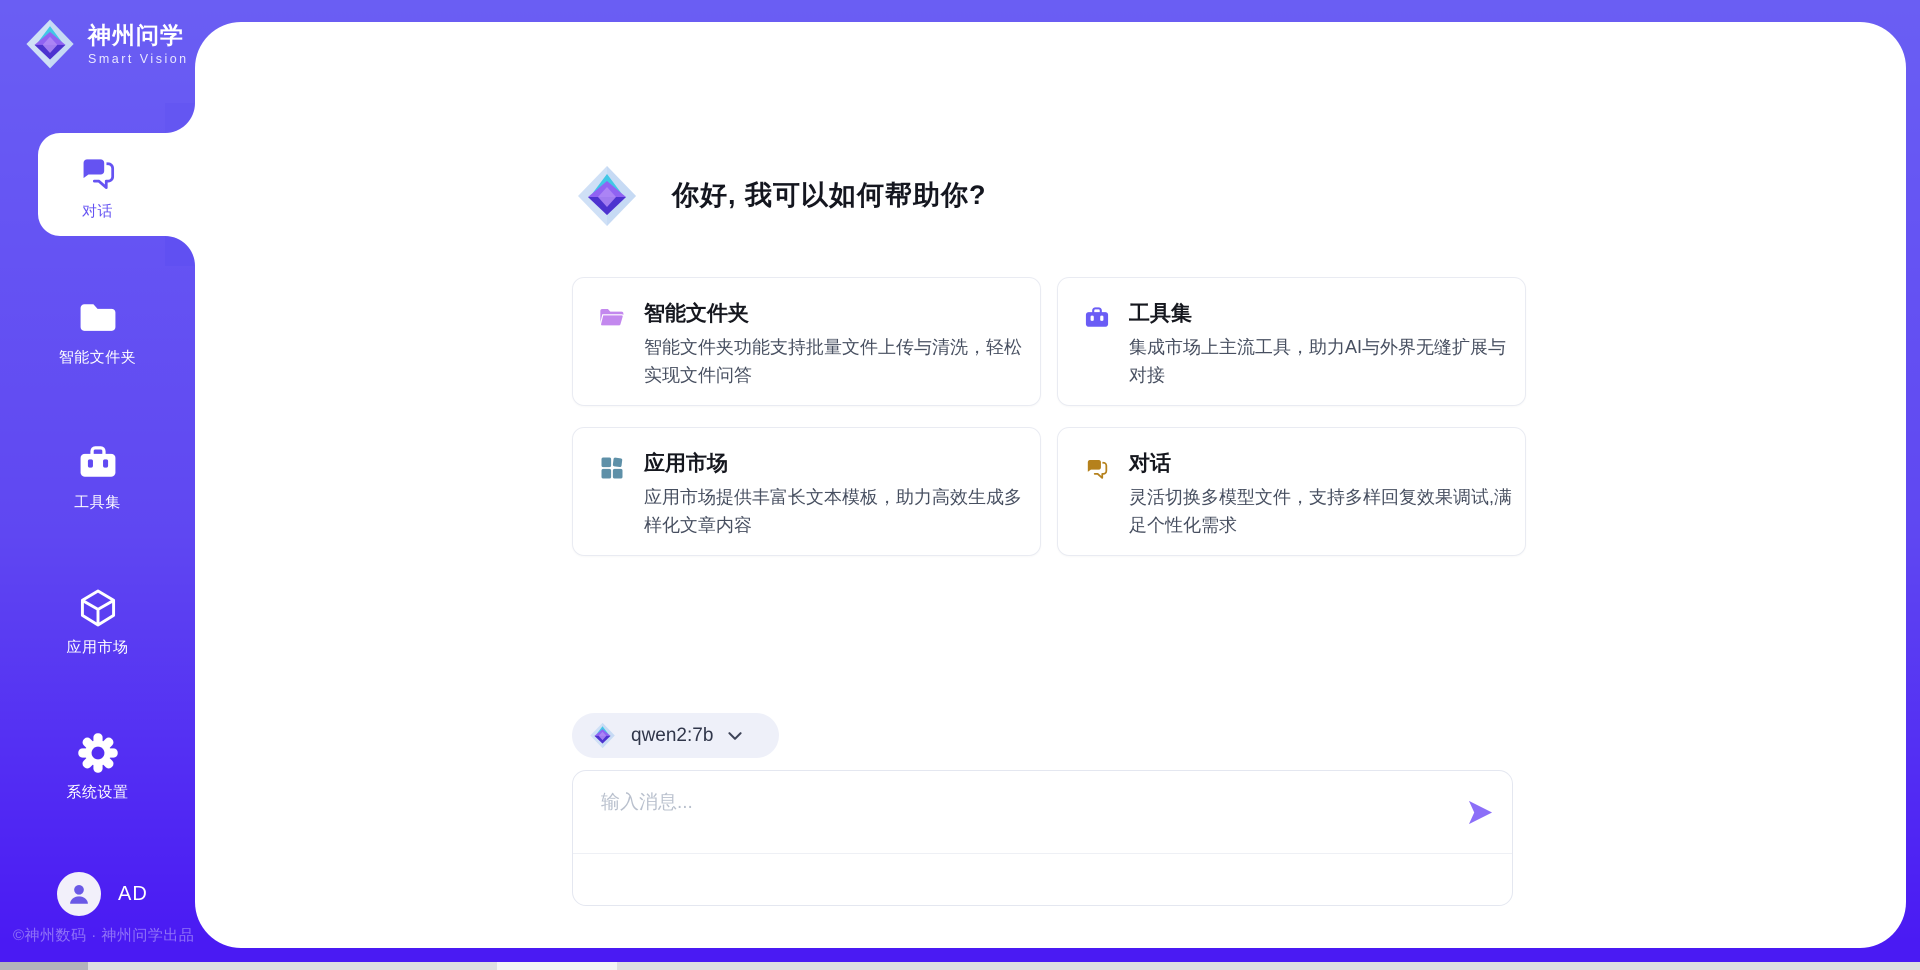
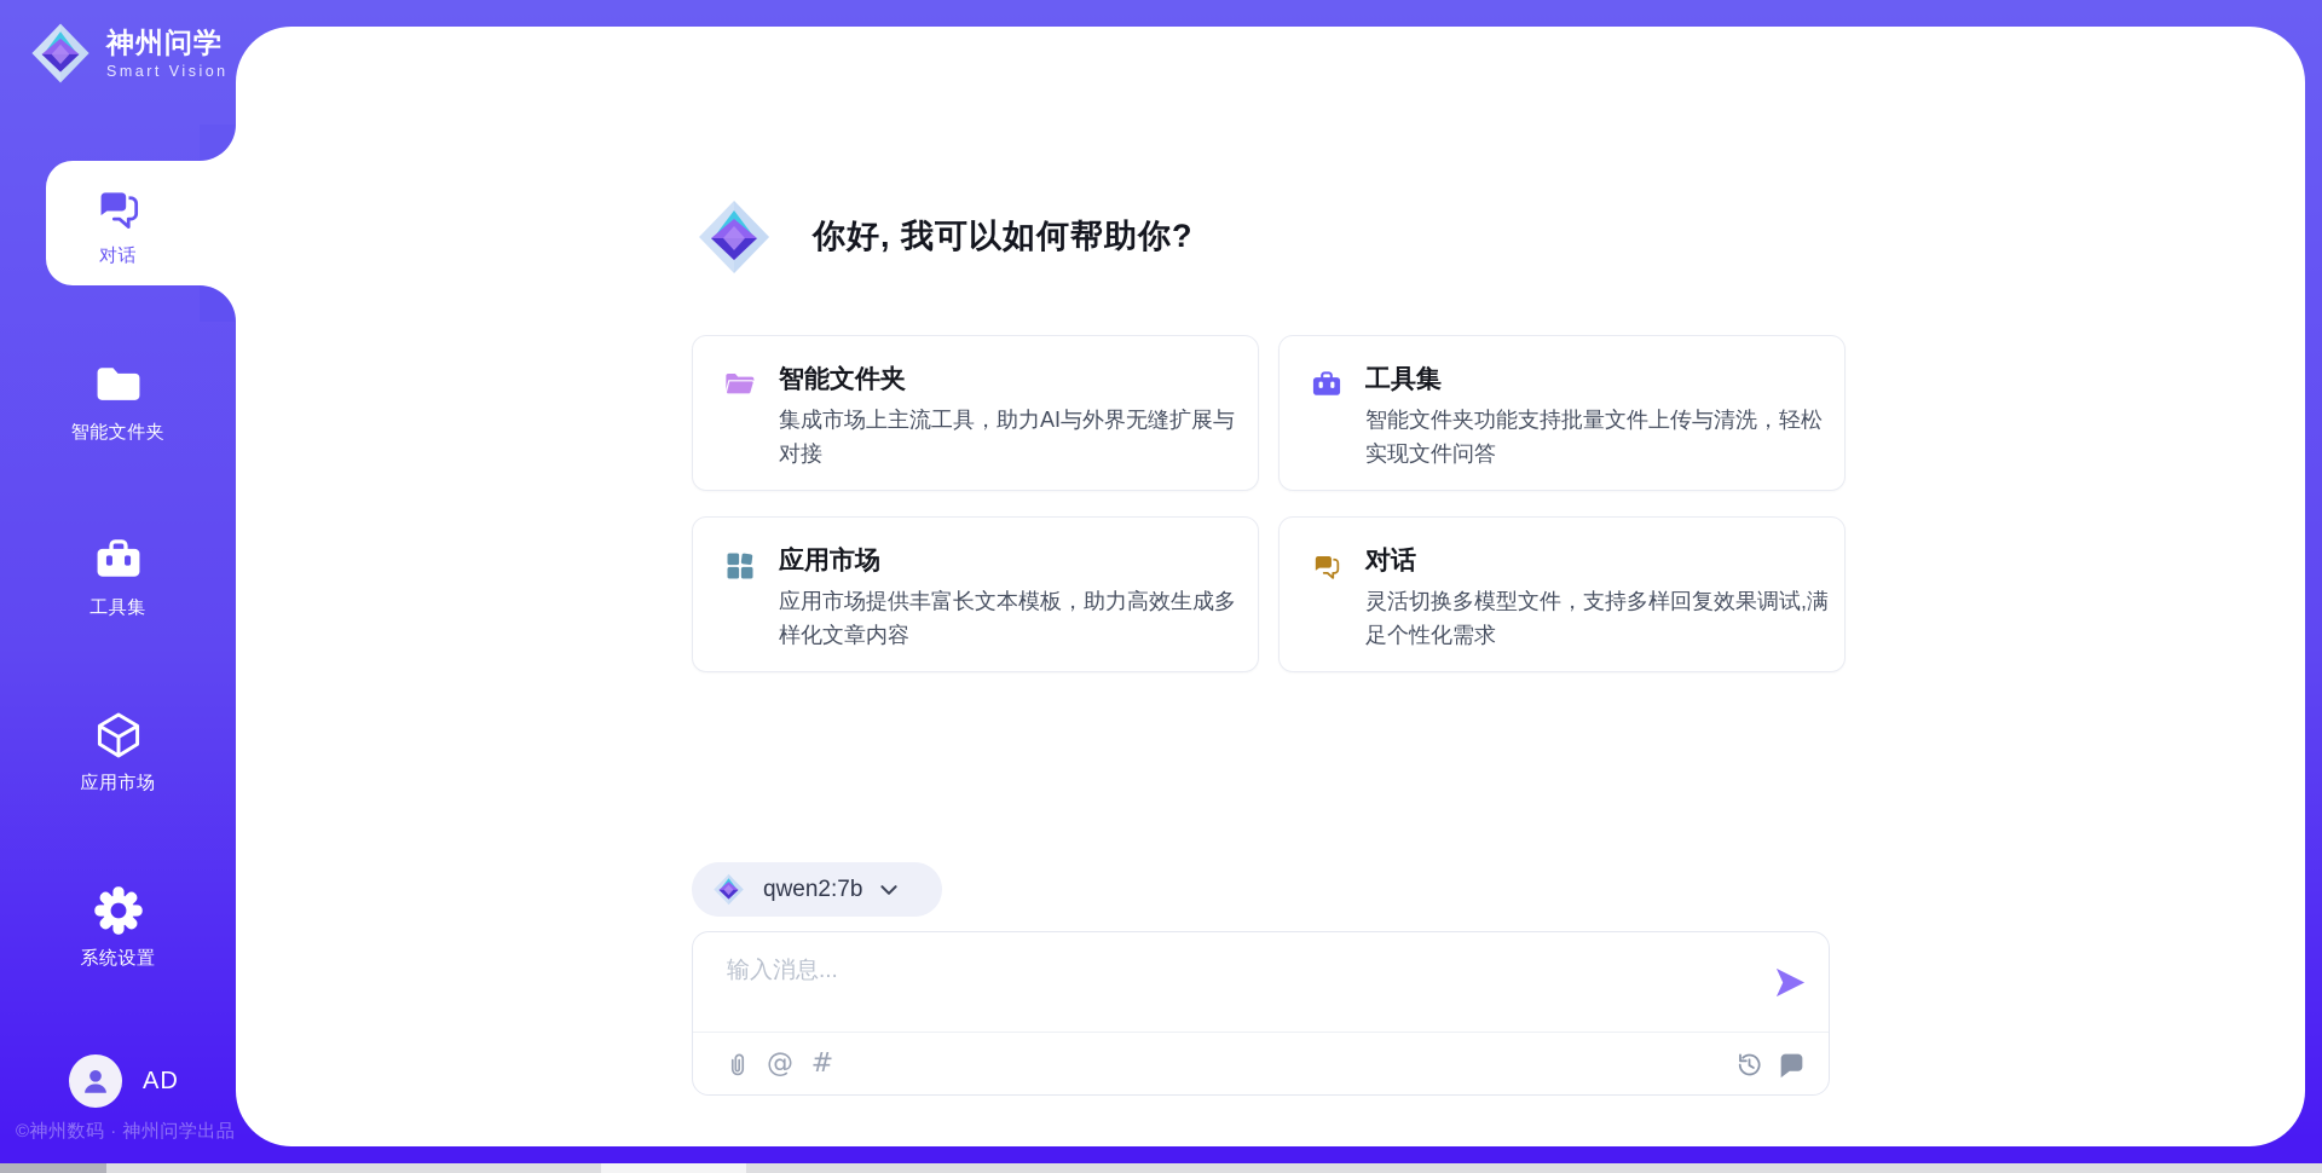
  神州问学
  Smart Vision
  对话
  智能文件夹
  工具集
  应用市场
  系统设置
  AD
  ©神州数码 · 神州问学出品
  你好, 我可以如何帮助你?
  智能文件夹
- 智能文件夹功能支持批量文件上传与清洗，轻松实现文件问答
+ 集成市场上主流工具，助力AI与外界无缝扩展与对接
  工具集
- 集成市场上主流工具，助力AI与外界无缝扩展与对接
+ 智能文件夹功能支持批量文件上传与清洗，轻松实现文件问答
  应用市场
  应用市场提供丰富长文本模板，助力高效生成多样化文章内容
  对话
  灵活切换多模型文件，支持多样回复效果调试,满足个性化需求
  qwen2:7b
  输入消息...
+ @
+ #
